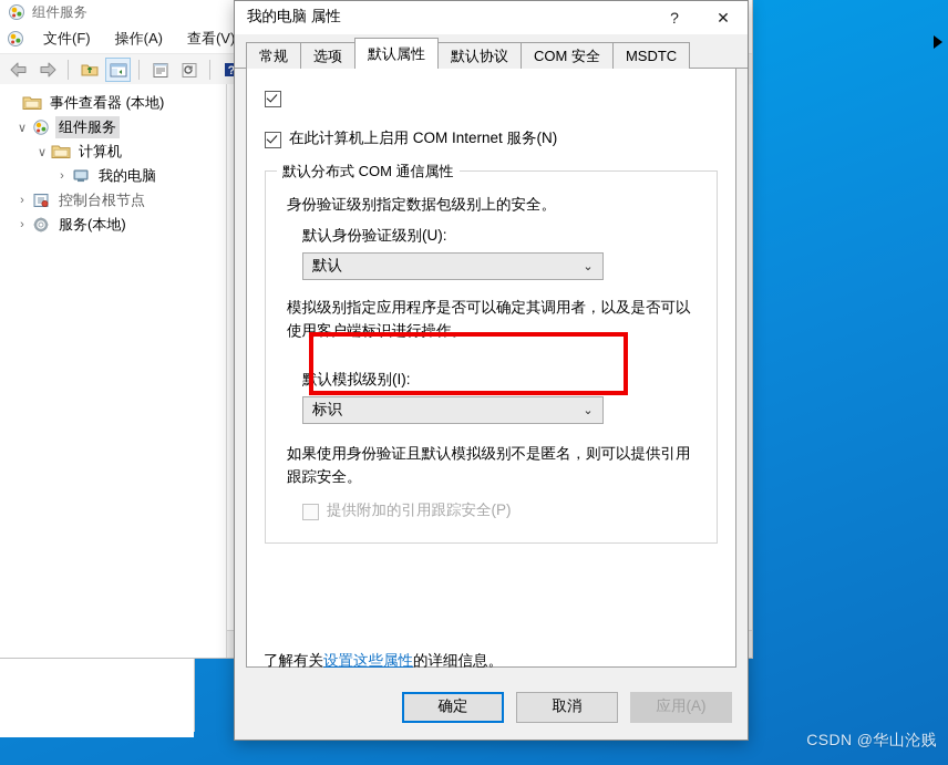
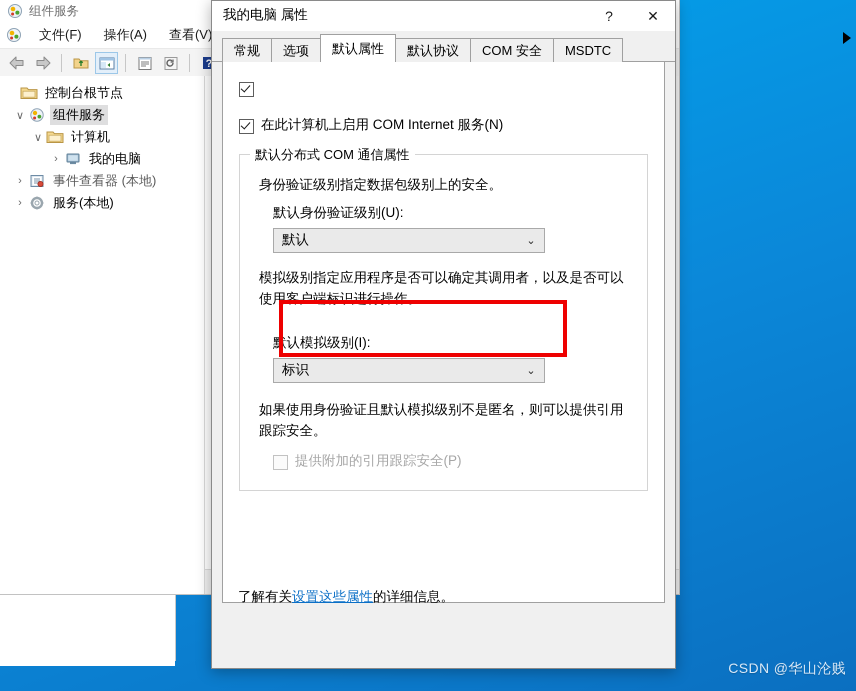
  组件服务
  文件(F)
  操作(A)
  查看(V
  ?
- 事件查看器 (本地)
+ 控制台根节点
  ∨
  组件服务
  ∨
  计算机
  ›
  我的电脑
  ›
- 控制台根节点
+ 事件查看器 (本地)
  ›
  服务(本地)
  我的电脑 属性
  ?
  ✕
  常规
  选项
  默认属性
  默认协议
  COM 安全
  MSDTC
  在此计算机上启用 COM Internet 服务(N)
  默认分布式 COM 通信属性
  身份验证级别指定数据包级别上的安全。
  默认身份验证级别(U):
  默认
  ⌄
  模拟级别指定应用程序是否可以确定其调用者，以及是否可以使用客户端标识进行操作。
  默认模拟级别(I):
  标识
  ⌄
  如果使用身份验证且默认模拟级别不是匿名，则可以提供引用跟踪安全。
  提供附加的引用跟踪安全(P)
  了解有关设置这些属性的详细信息。
- 确定
- 取消
- 应用(A)
  CSDN @华山沦贱
